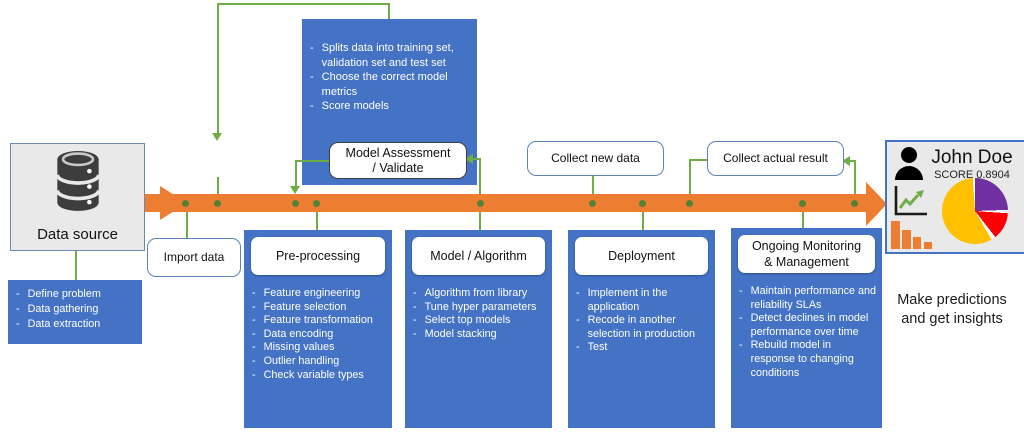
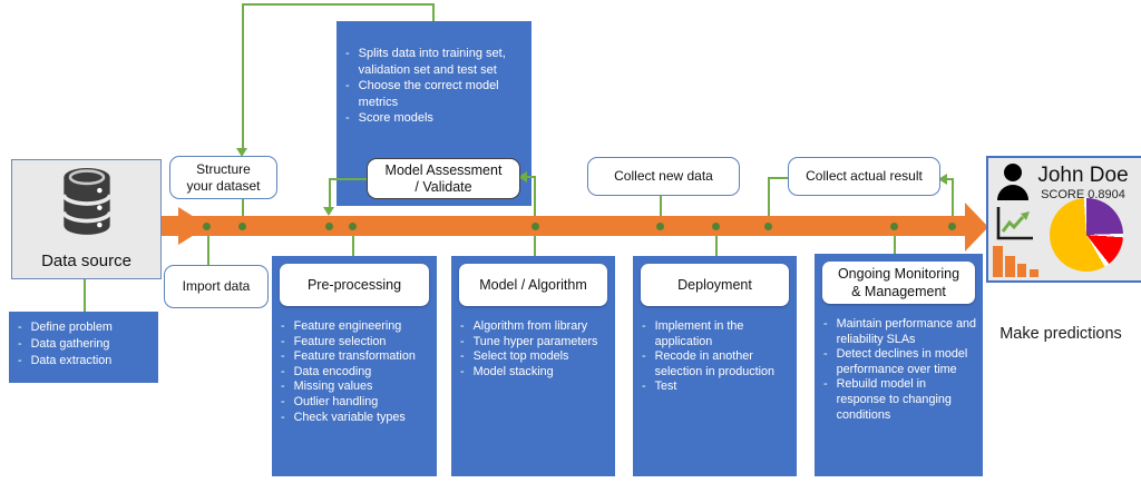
  Data source
  -
  Define problem
  -
  Data gathering
  -
  Data extraction
+ Structure
+ your dataset
  Import data
  Collect new data
  Collect actual result
  -
  Splits data into training set, validation set and test set
  -
  Choose the correct model metrics
  -
  Score models
  Model Assessment
  / Validate
  Pre-processing
  -
  Feature engineering
  -
  Feature selection
  -
  Feature transformation
  -
  Data encoding
  -
  Missing values
  -
  Outlier handling
  -
  Check variable types
  Model / Algorithm
  -
  Algorithm from library
  -
  Tune hyper parameters
  -
  Select top models
  -
  Model stacking
  Deployment
  -
  Implement in the application
  -
  Recode in another selection in production
  -
  Test
  Ongoing Monitoring
  & Management
  -
  Maintain performance and reliability SLAs
  -
  Detect declines in model performance over time
  -
  Rebuild model in response to changing conditions
  John Doe
  SCORE 0.8904
  Make predictions
- and get insights
